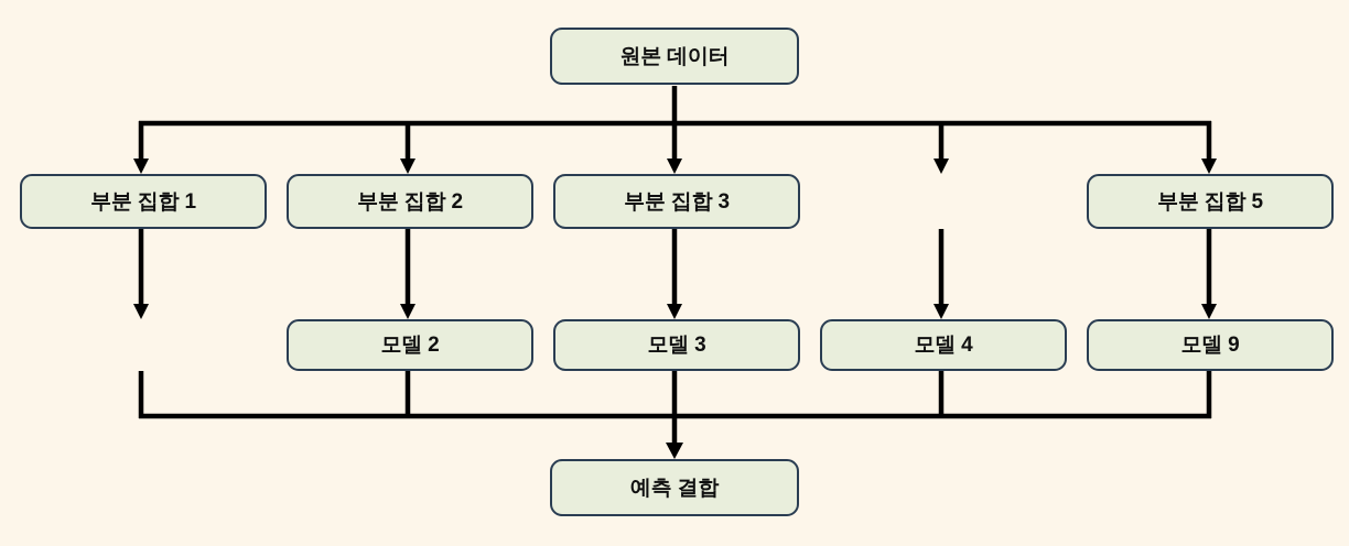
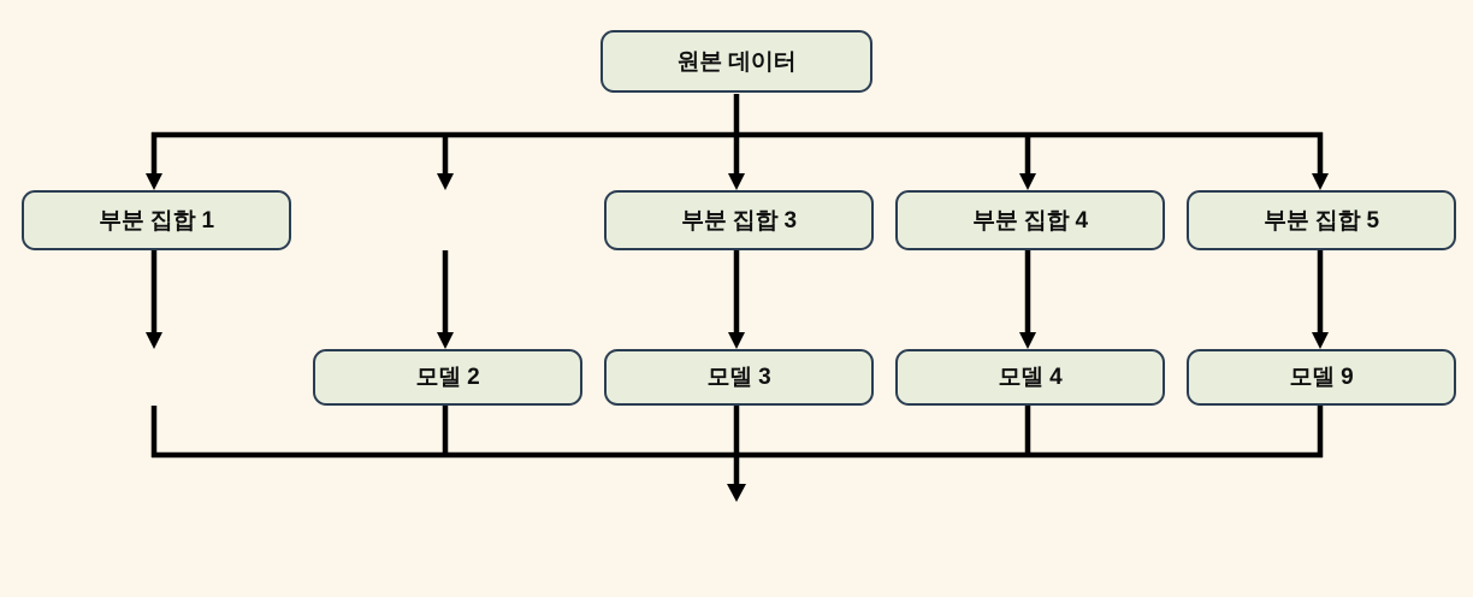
  원본 데이터
  부분 집합 1
- 부분 집합 2
  부분 집합 3
+ 부분 집합 4
  부분 집합 5
  모델 2
  모델 3
  모델 4
  모델 9
- 예측 결합
